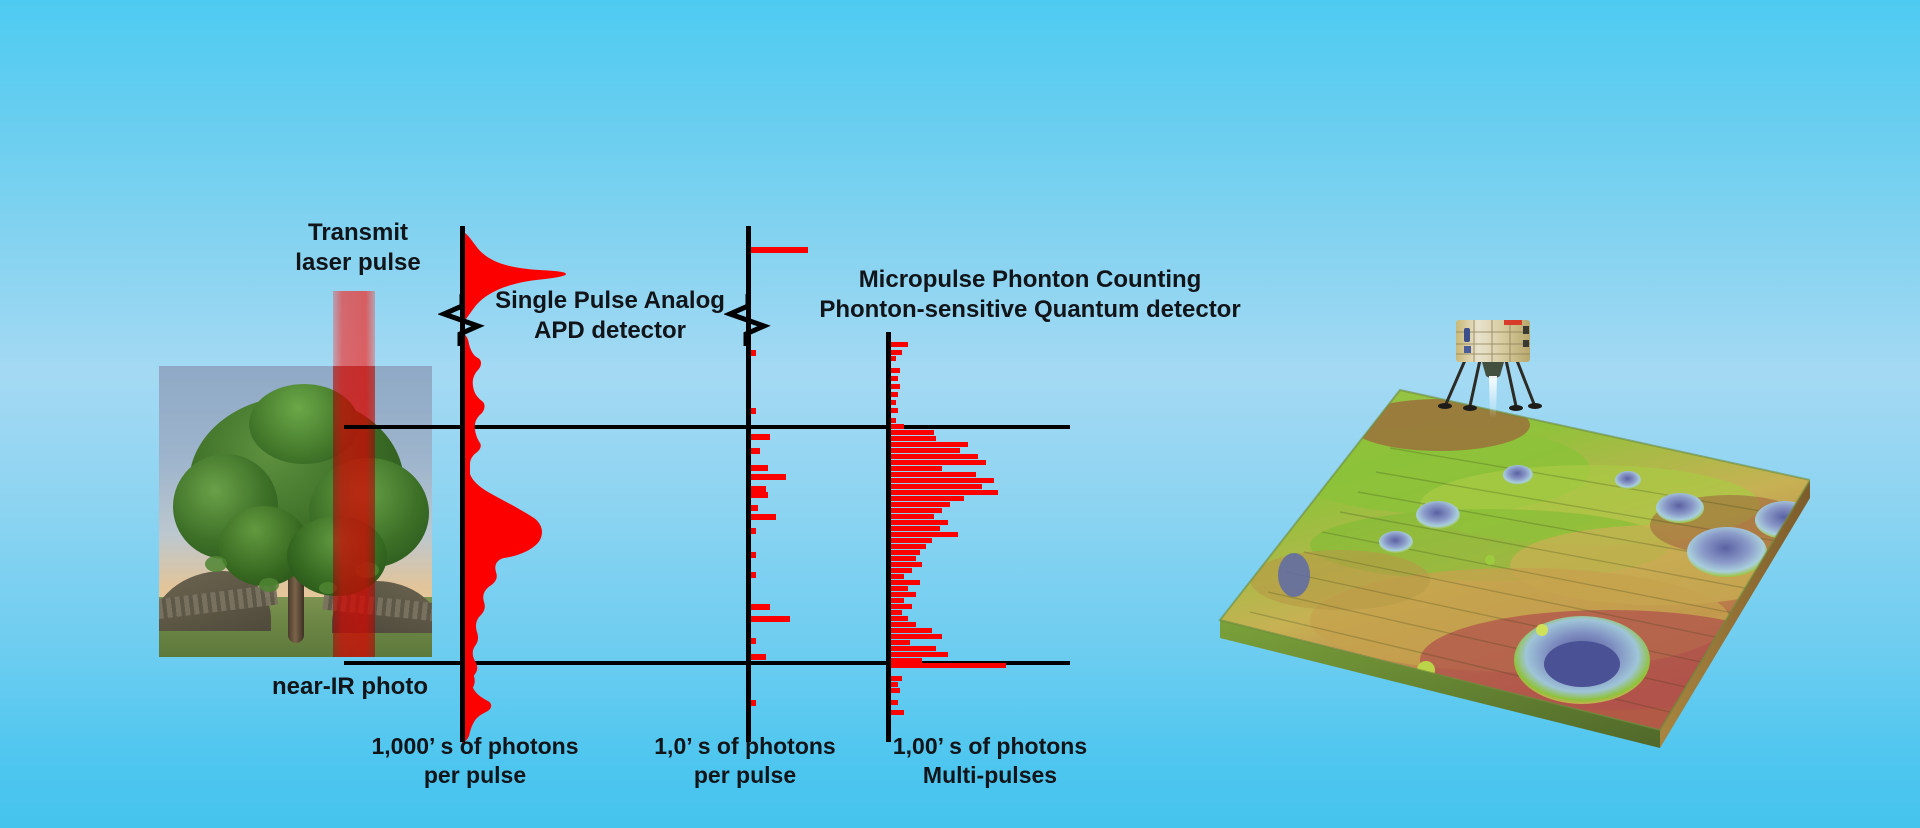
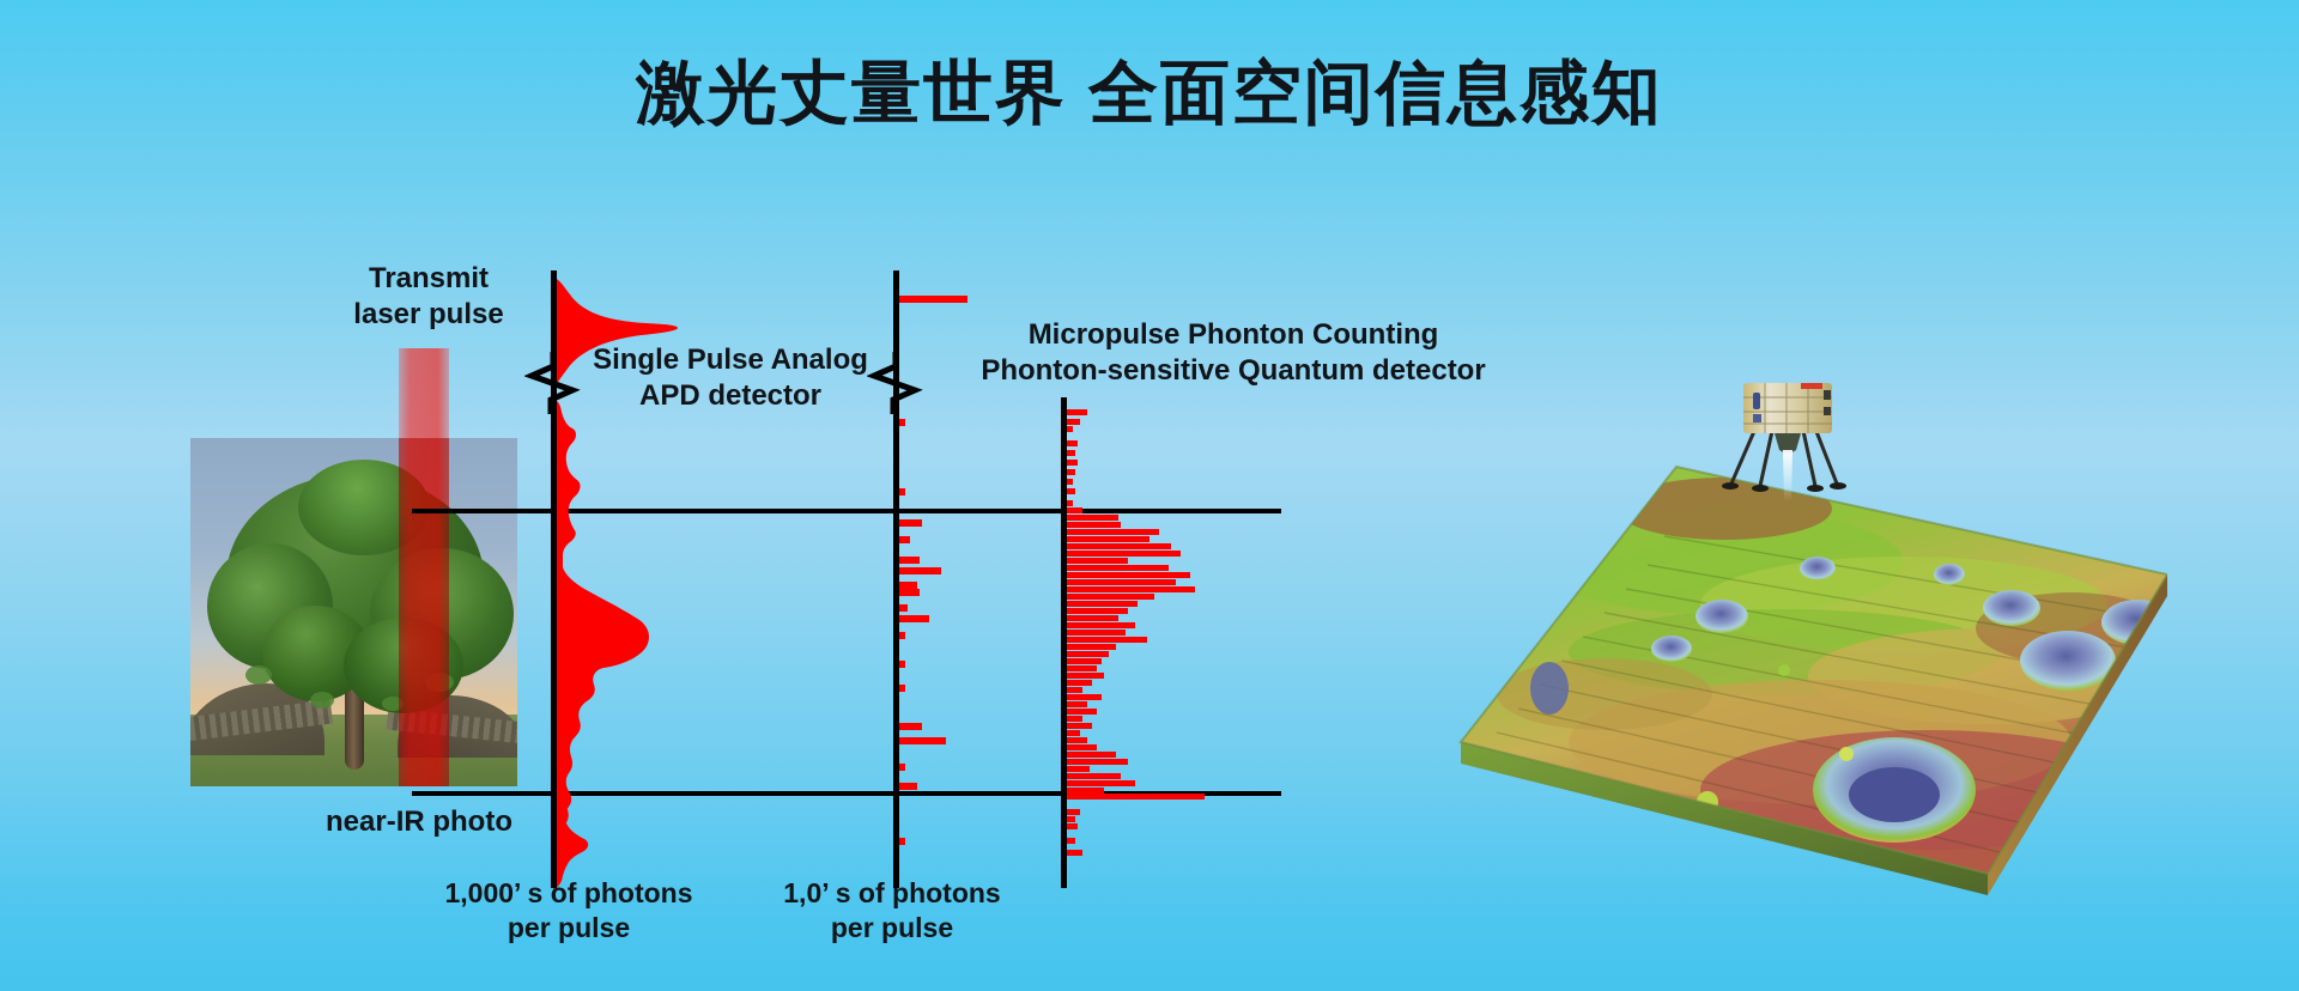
+ 激光丈量世界 全面空间信息感知
  Transmit
  laser pulse
  Single Pulse Analog
  APD detector
  Micropulse Phonton Counting
  Phonton-sensitive Quantum detector
  near-IR photo
  1,000’ s of photons
  per pulse
  1,0’ s of photons
  per pulse
- 1,00’ s of photons
- Multi-pulses
